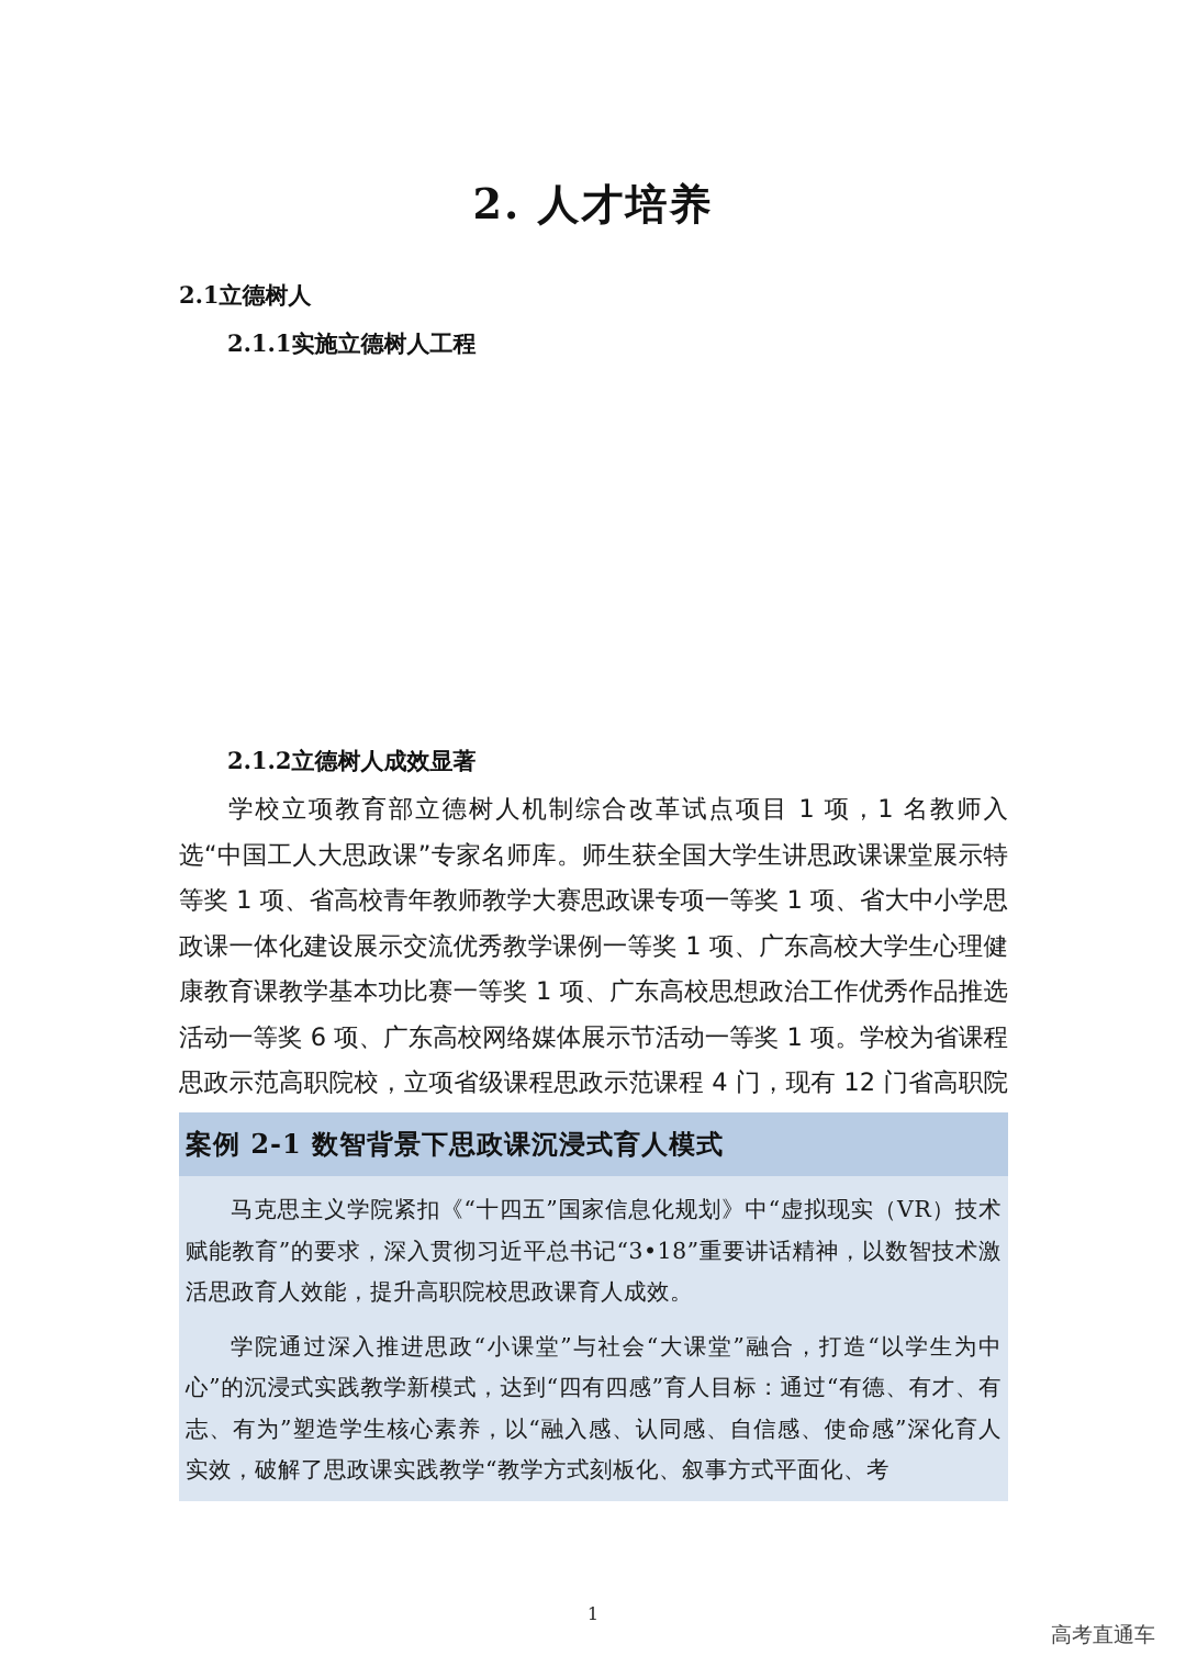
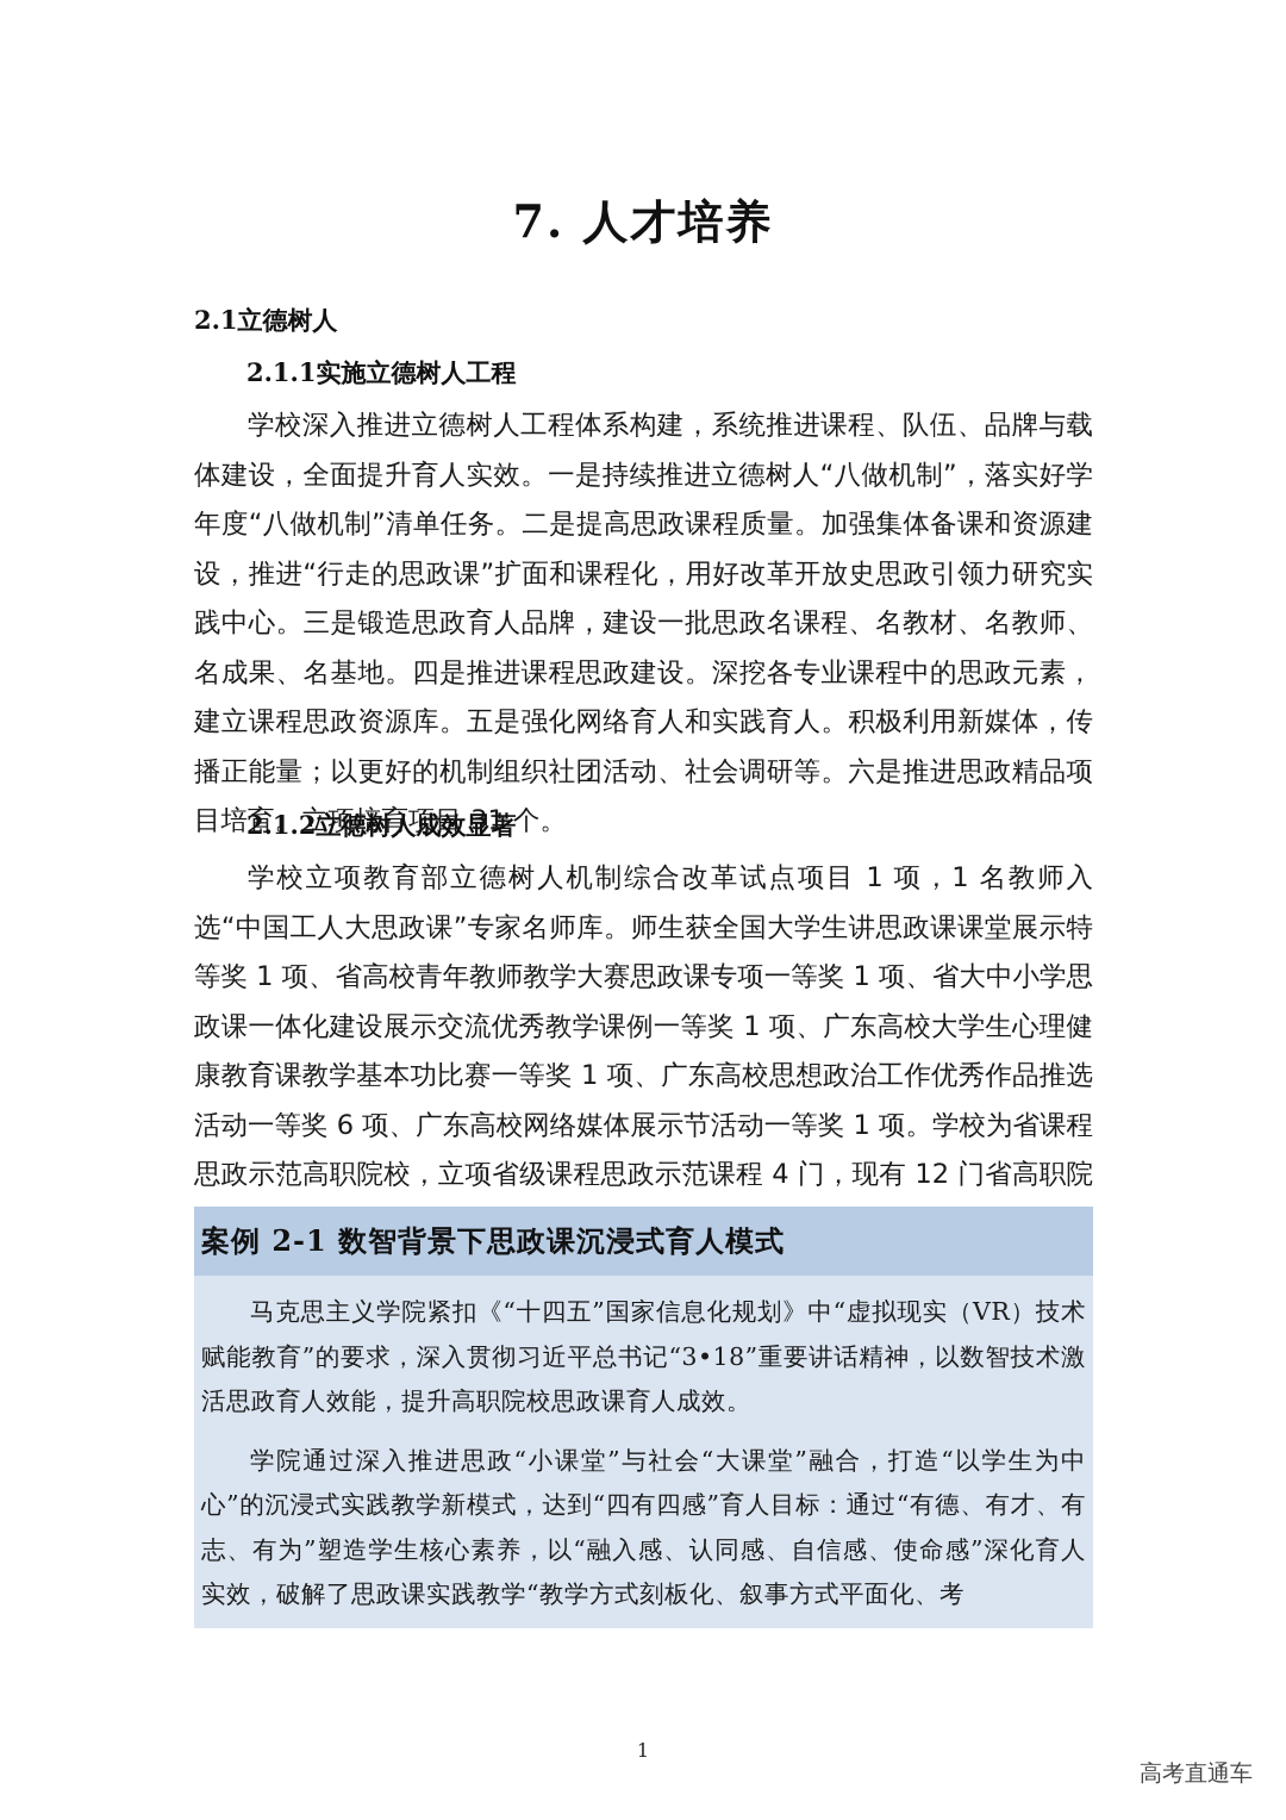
- 2. 人才培养
+ 7. 人才培养
  2.1立德树人
  2.1.1实施立德树人工程
+ 学校深入推进立德树人工程体系构建，系统推进课程、队伍、品牌与载体建设，全面提升育人实效。一是持续推进立德树人“八做机制”，落实好学年度“八做机制”清单任务。二是提高思政课程质量。加强集体备课和资源建设，推进“行走的思政课”扩面和课程化，用好改革开放史思政引领力研究实践中心。三是锻造思政育人品牌，建设一批思政名课程、名教材、名教师、名成果、名基地。四是推进课程思政建设。深挖各专业课程中的思政元素，建立课程思政资源库。五是强化网络育人和实践育人。积极利用新媒体，传播正能量；以更好的机制组织社团活动、社会调研等。六是推进思政精品项目培育。立项培育项目 31 个。
  2.1.2立德树人成效显著
  学校立项教育部立德树人机制综合改革试点项目 1 项，1 名教师入选“中国工人大思政课”专家名师库。师生获全国大学生讲思政课课堂展示特等奖 1 项、省高校青年教师教学大赛思政课专项一等奖 1 项、省大中小学思政课一体化建设展示交流优秀教学课例一等奖 1 项、广东高校大学生心理健康教育课教学基本功比赛一等奖 1 项、广东高校思想政治工作优秀作品推选活动一等奖 6 项、广东高校网络媒体展示节活动一等奖 1 项。学校为省课程思政示范高职院校，立项省级课程思政示范课程 4 门，现有 12 门省高职院
  案例 2-1 数智背景下思政课沉浸式育人模式
  马克思主义学院紧扣《“十四五”国家信息化规划》中“虚拟现实（VR）技术赋能教育”的要求，深入贯彻习近平总书记“3•18”重要讲话精神，以数智技术激活思政育人效能，提升高职院校思政课育人成效。
  学院通过深入推进思政“小课堂”与社会“大课堂”融合，打造“以学生为中心”的沉浸式实践教学新模式，达到“四有四感”育人目标：通过“有德、有才、有志、有为”塑造学生核心素养，以“融入感、认同感、自信感、使命感”深化育人实效，破解了思政课实践教学“教学方式刻板化、叙事方式平面化、考
  1
  高考直通车
